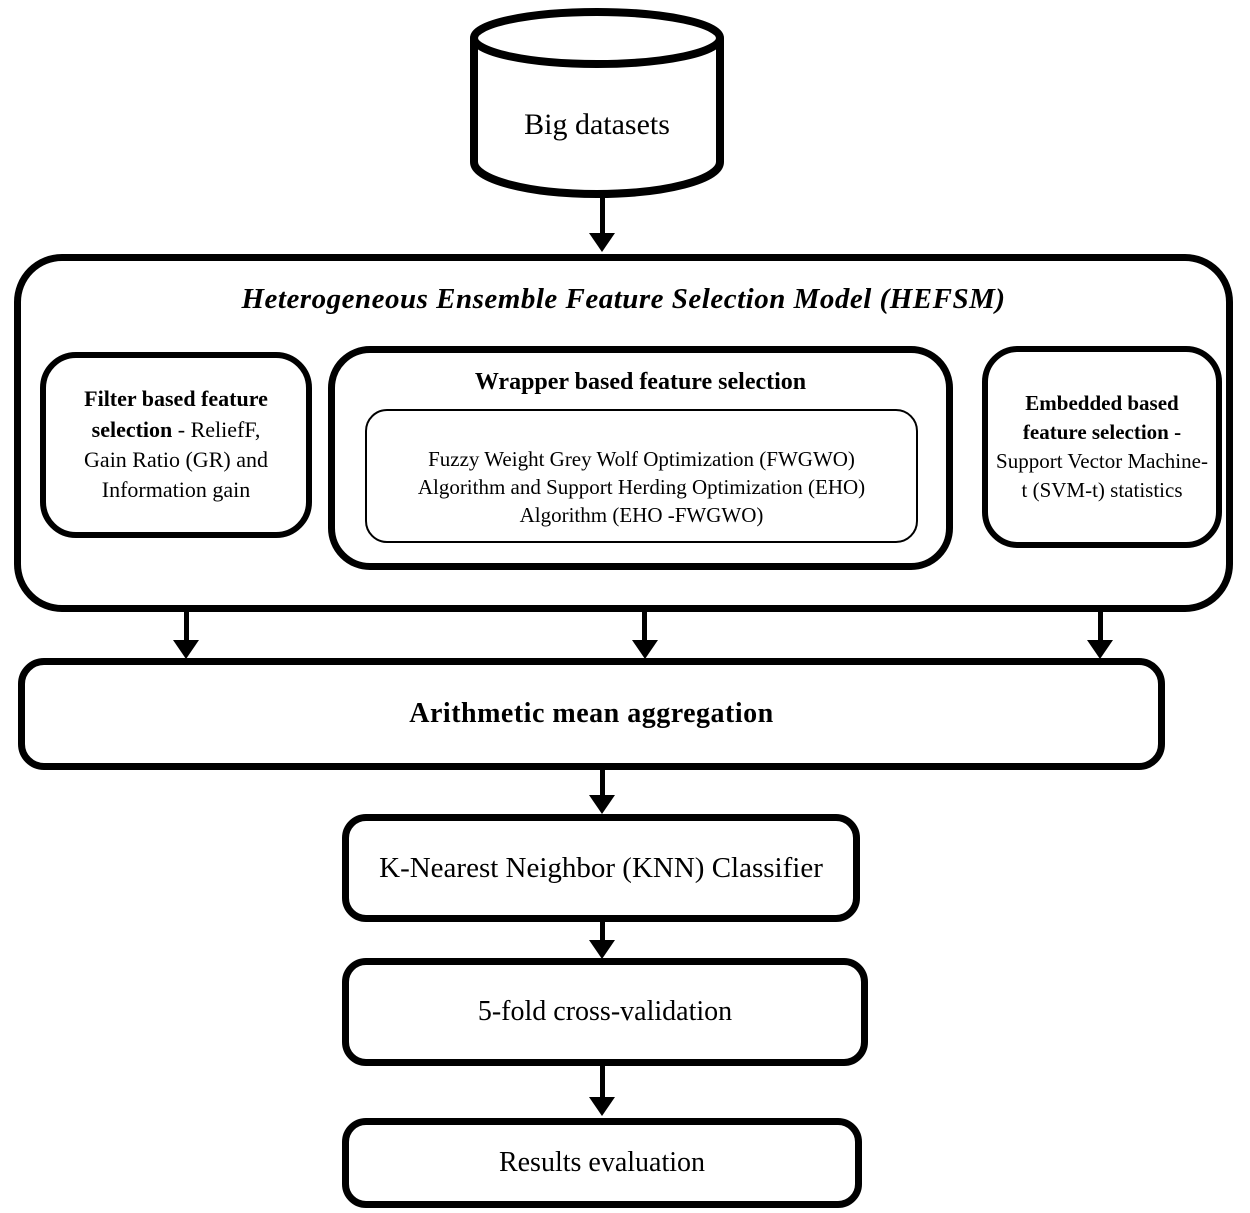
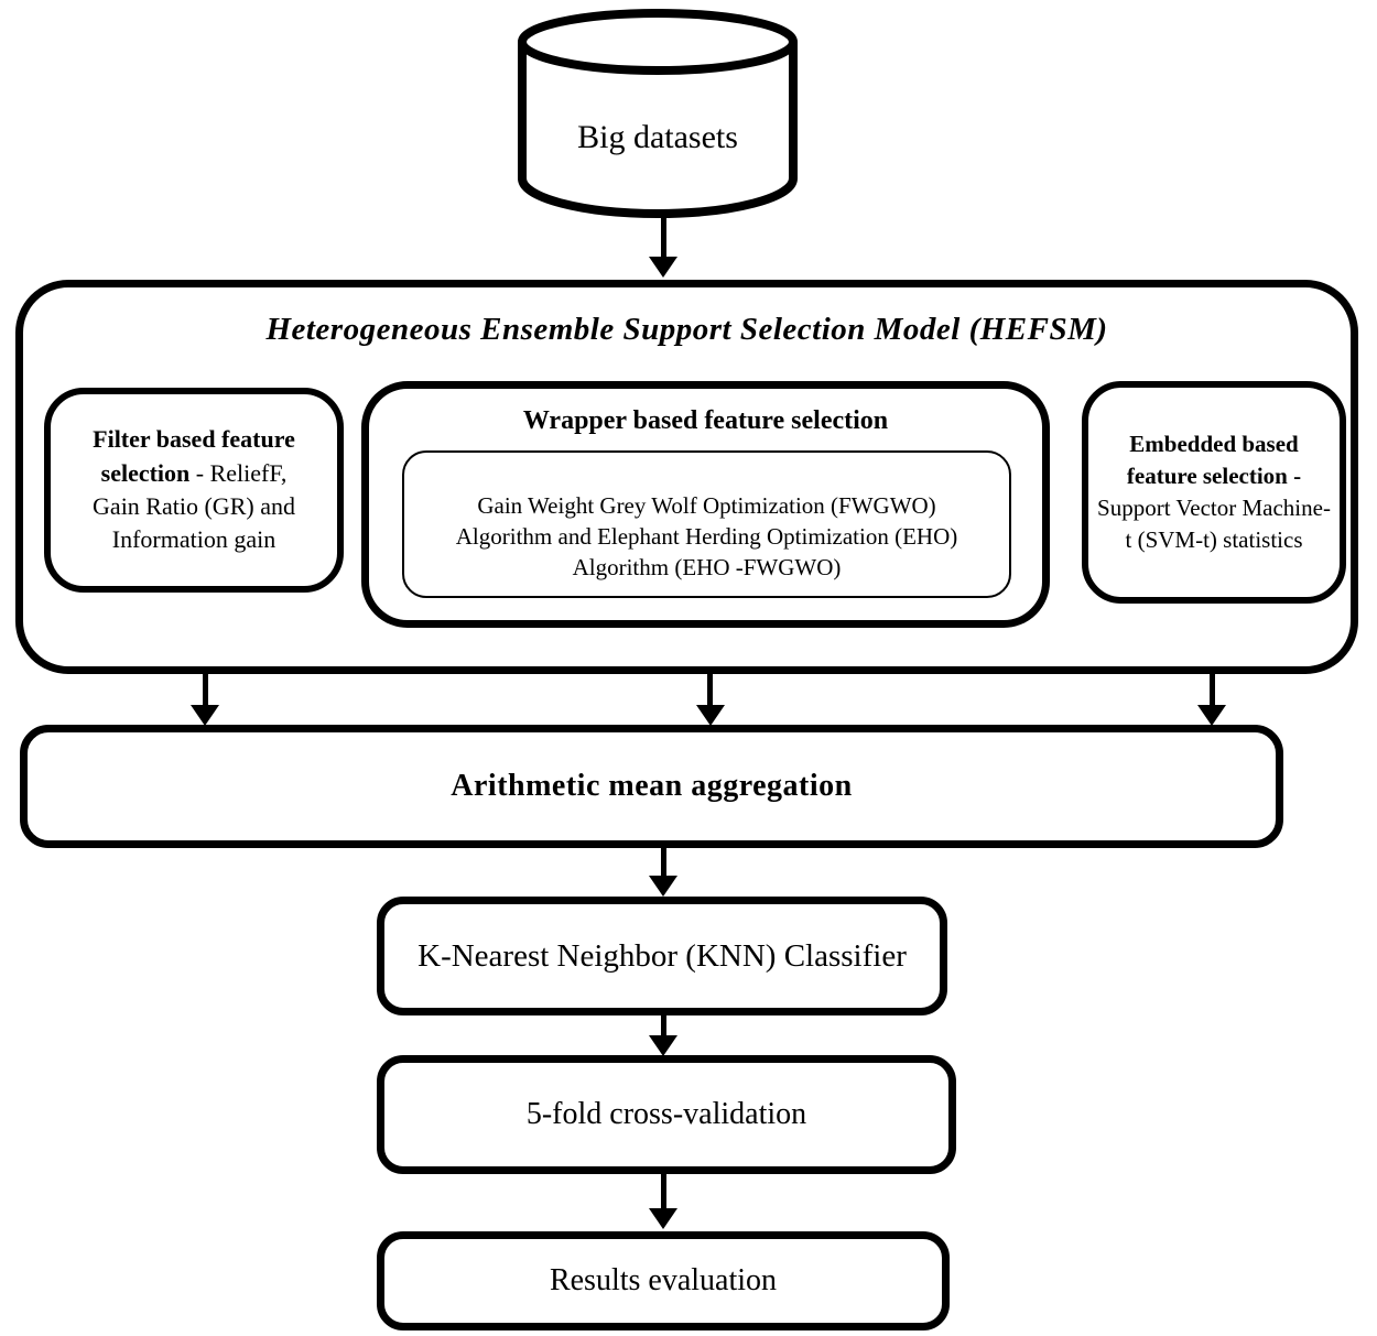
  Big datasets
- Heterogeneous Ensemble Feature Selection Model (HEFSM)
+ Heterogeneous Ensemble Support Selection Model (HEFSM)
  Filter based feature
  selection - ReliefF,
  Gain Ratio (GR) and
  Information gain
  Wrapper based feature selection
- Fuzzy Weight Grey Wolf Optimization (FWGWO)
+ Gain Weight Grey Wolf Optimization (FWGWO)
- Algorithm and Support Herding Optimization (EHO)
+ Algorithm and Elephant Herding Optimization (EHO)
  Algorithm (EHO -FWGWO)
  Embedded based
  feature selection -
  Support Vector Machine-
  t (SVM-t) statistics
  Arithmetic mean aggregation
  K-Nearest Neighbor (KNN) Classifier
  5-fold cross-validation
  Results evaluation
